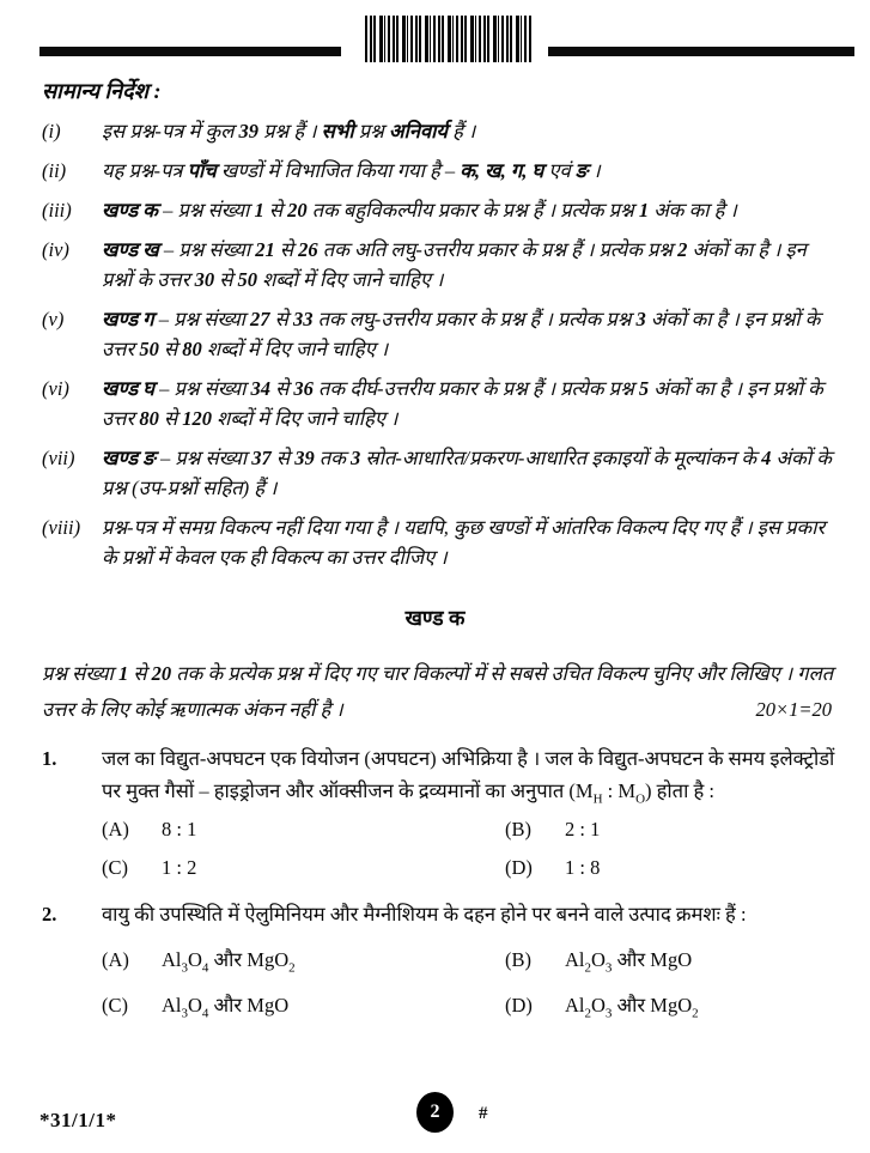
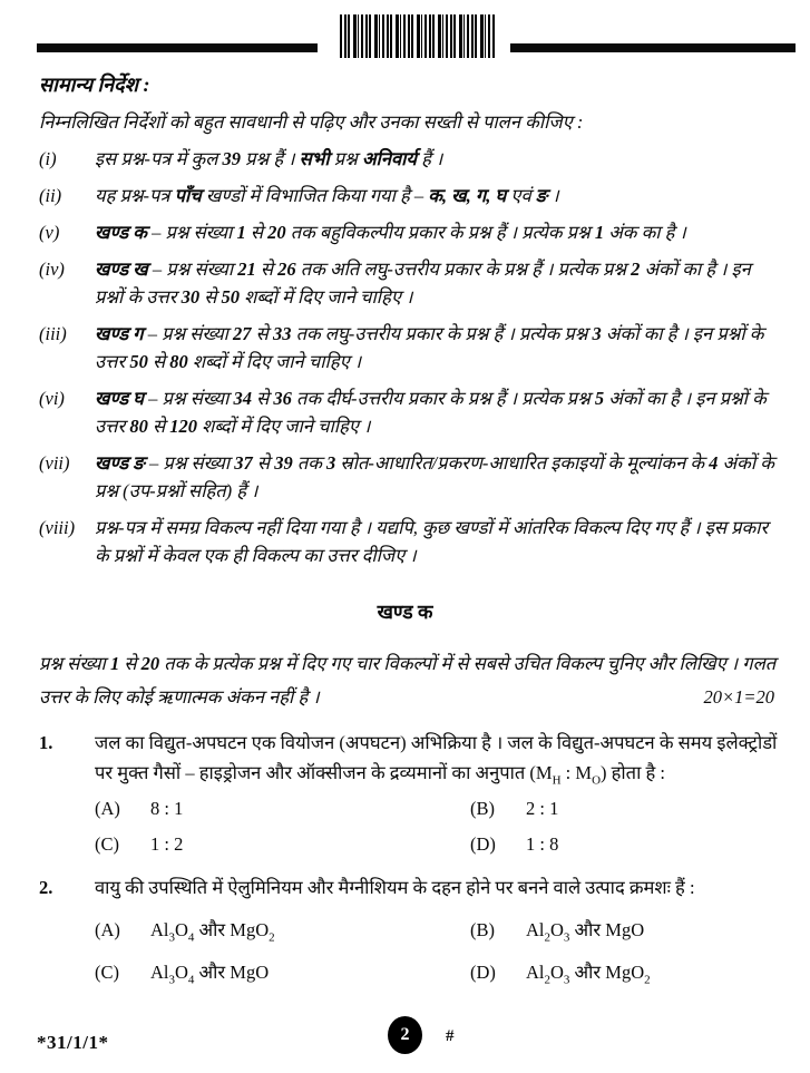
  सामान्य निर्देश :
+ निम्नलिखित निर्देशों को बहुत सावधानी से पढ़िए और उनका सख्ती से पालन कीजिए :
  (i)
  इस प्रश्न-पत्र में कुल 39 प्रश्न हैं । सभी प्रश्न अनिवार्य हैं ।
  (ii)
  यह प्रश्न-पत्र पाँच खण्डों में विभाजित किया गया है – क, ख, ग, घ एवं ङ ।
- (iii)
+ (v)
  खण्ड क – प्रश्न संख्या 1 से 20 तक बहुविकल्पीय प्रकार के प्रश्न हैं । प्रत्येक प्रश्न 1 अंक का है ।
  (iv)
  खण्ड ख – प्रश्न संख्या 21 से 26 तक अति लघु-उत्तरीय प्रकार के प्रश्न हैं । प्रत्येक प्रश्न 2 अंकों का है । इन प्रश्नों के उत्तर 30 से 50 शब्दों में दिए जाने चाहिए ।
- (v)
+ (iii)
  खण्ड ग – प्रश्न संख्या 27 से 33 तक लघु-उत्तरीय प्रकार के प्रश्न हैं । प्रत्येक प्रश्न 3 अंकों का है । इन प्रश्नों के उत्तर 50 से 80 शब्दों में दिए जाने चाहिए ।
  (vi)
  खण्ड घ – प्रश्न संख्या 34 से 36 तक दीर्घ-उत्तरीय प्रकार के प्रश्न हैं । प्रत्येक प्रश्न 5 अंकों का है । इन प्रश्नों के उत्तर 80 से 120 शब्दों में दिए जाने चाहिए ।
  (vii)
  खण्ड ङ – प्रश्न संख्या 37 से 39 तक 3 स्रोत-आधारित/प्रकरण-आधारित इकाइयों के मूल्यांकन के 4 अंकों के प्रश्न (उप-प्रश्नों सहित) हैं ।
  (viii)
  प्रश्न-पत्र में समग्र विकल्प नहीं दिया गया है । यद्यपि, कुछ खण्डों में आंतरिक विकल्प दिए गए हैं । इस प्रकार के प्रश्नों में केवल एक ही विकल्प का उत्तर दीजिए ।
  खण्ड क
  प्रश्न संख्या 1 से 20 तक के प्रत्येक प्रश्न में दिए गए चार विकल्पों में से सबसे उचित विकल्प चुनिए और लिखिए । गलत उत्तर के लिए कोई ऋणात्मक अंकन नहीं है ।
  20×1=20
  1.
  जल का विद्युत-अपघटन एक वियोजन (अपघटन) अभिक्रिया है । जल के विद्युत-अपघटन के समय इलेक्ट्रोडों पर मुक्त गैसों – हाइड्रोजन और ऑक्सीजन के द्रव्यमानों का अनुपात (MH : MO) होता है :
  (A)
  8 : 1
  (B)
  2 : 1
  (C)
  1 : 2
  (D)
  1 : 8
  2.
  वायु की उपस्थिति में ऐलुमिनियम और मैग्नीशियम के दहन होने पर बनने वाले उत्पाद क्रमशः हैं :
  (A)
  Al3O4 और MgO2
  (B)
  Al2O3 और MgO
  (C)
  Al3O4 और MgO
  (D)
  Al2O3 और MgO2
  *31/1/1*
  2
  #
